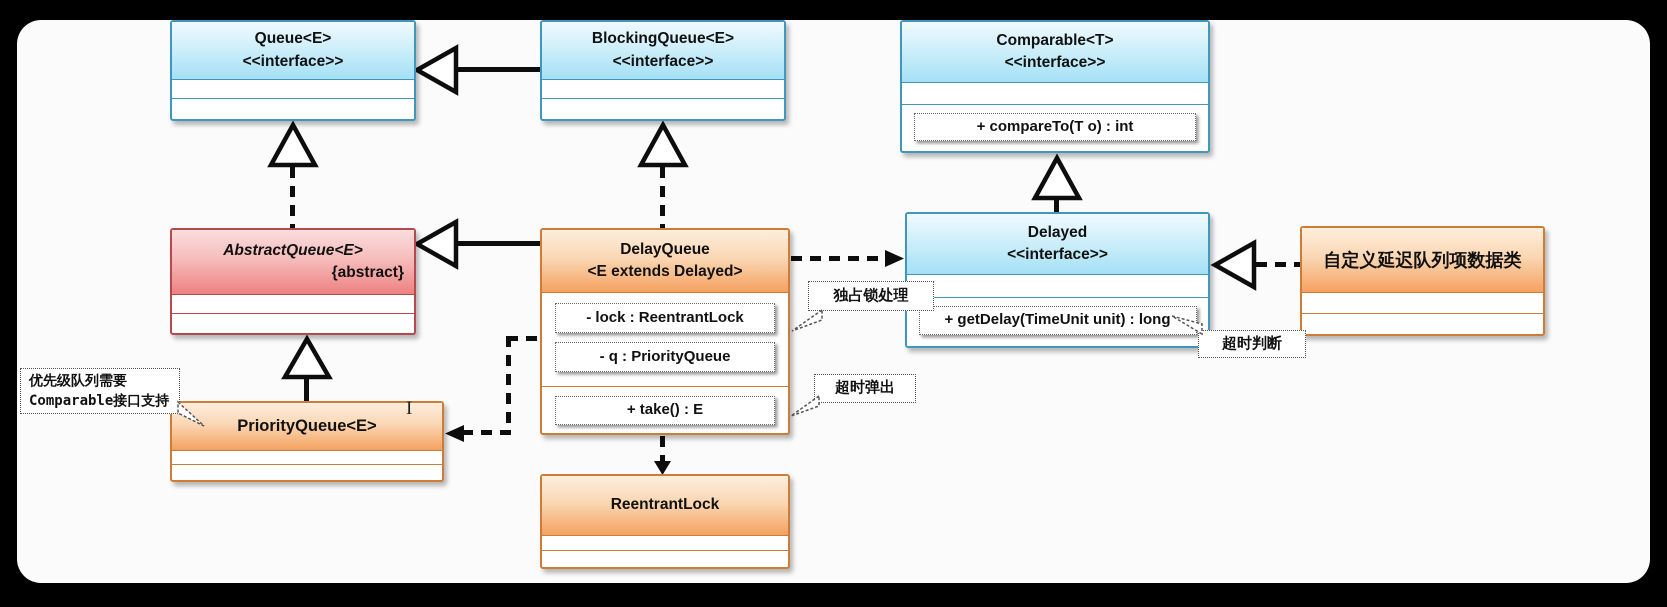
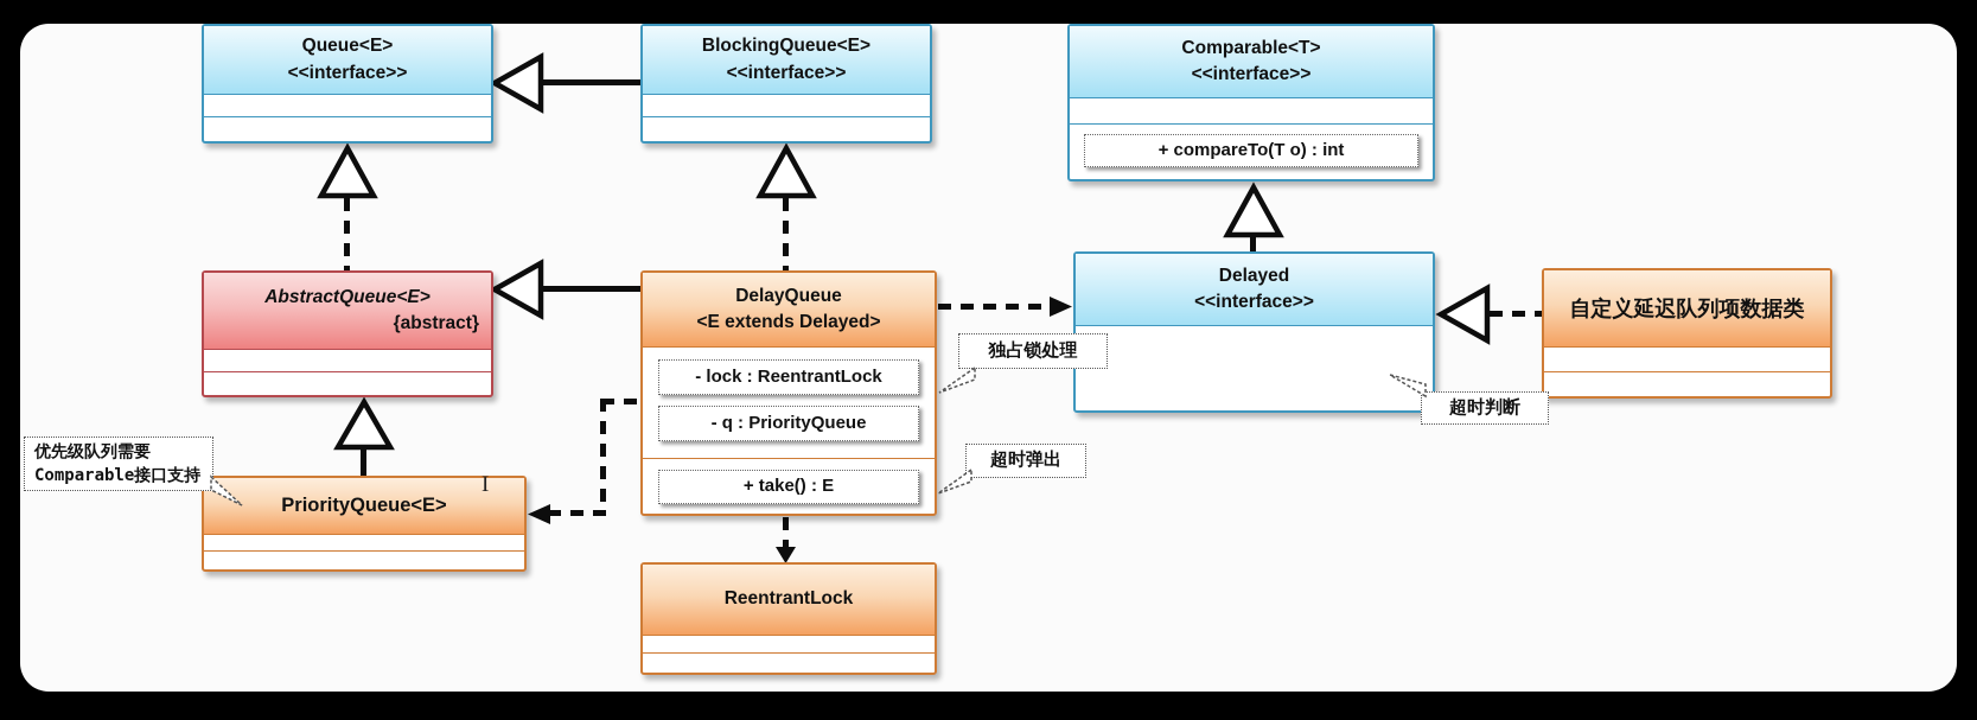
  Queue<E>
  <<interface>>
  BlockingQueue<E>
  <<interface>>
  Comparable<T>
  <<interface>>
  + compareTo(T o) : int
  AbstractQueue<E>
  {abstract}
  DelayQueue
  <E extends Delayed>
  - lock : ReentrantLock
  - q : PriorityQueue
  + take() : E
  Delayed
  <<interface>>
- + getDelay(TimeUnit unit) : long
  自定义延迟队列项数据类
  PriorityQueue<E>
  ReentrantLock
  独占锁处理
  超时弹出
  超时判断
  优先级队列需要
  Comparable接口支持
  I
